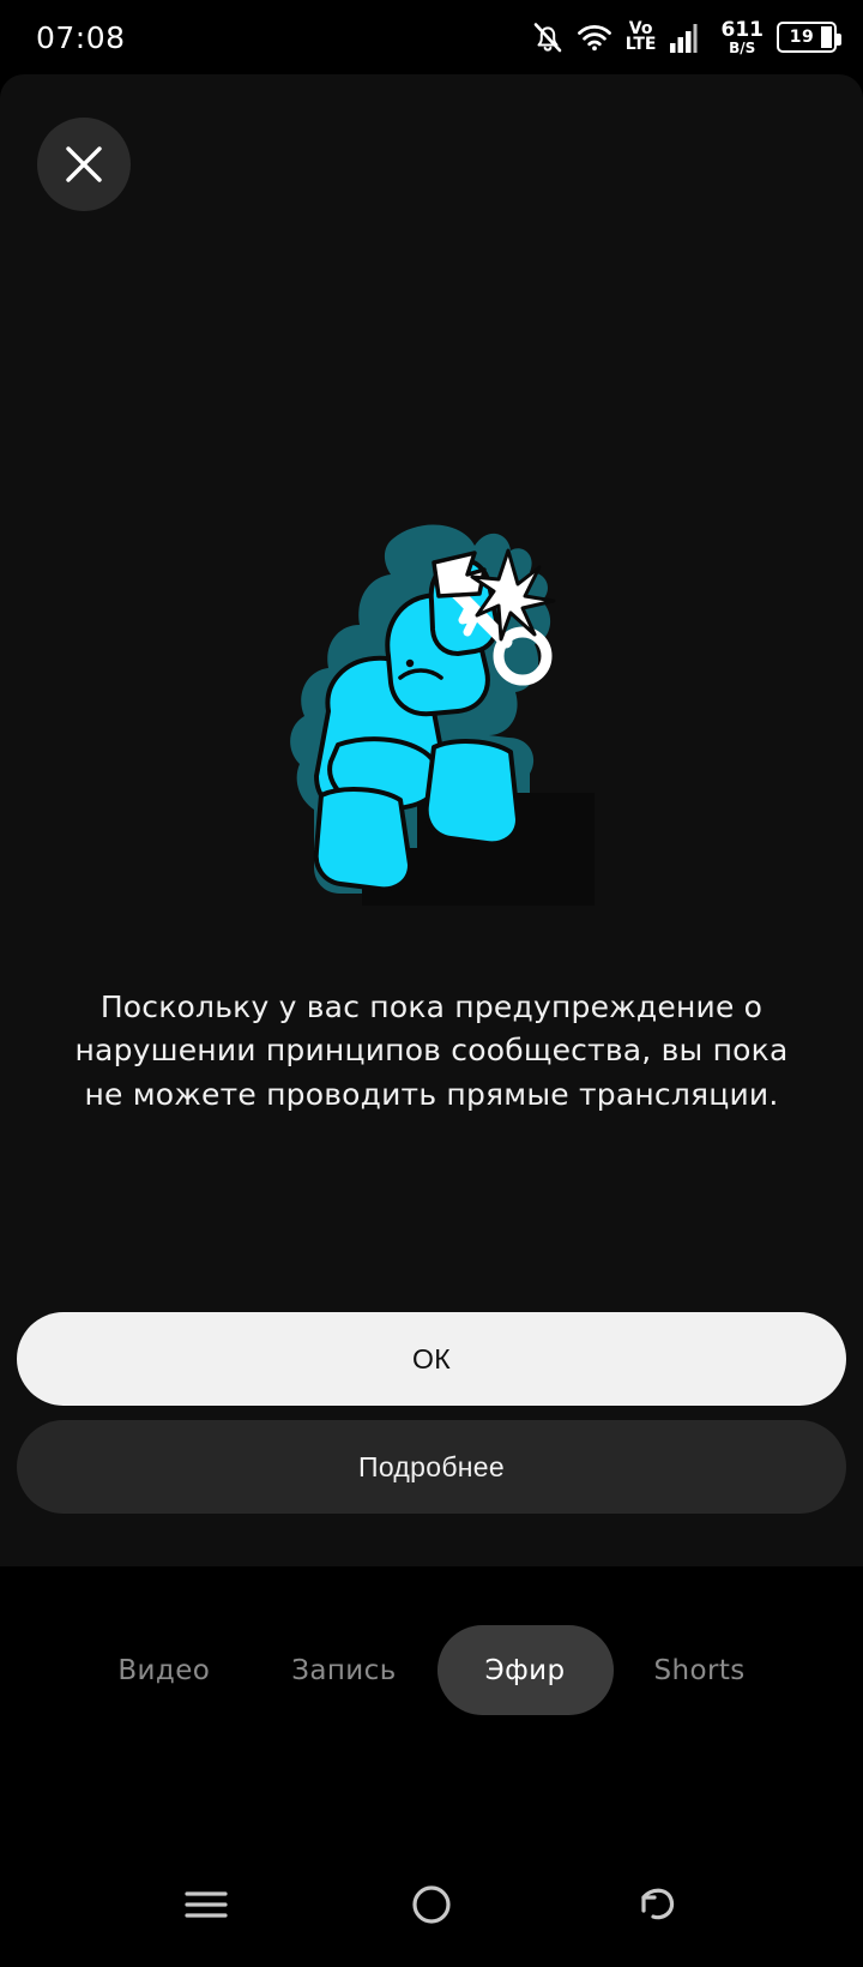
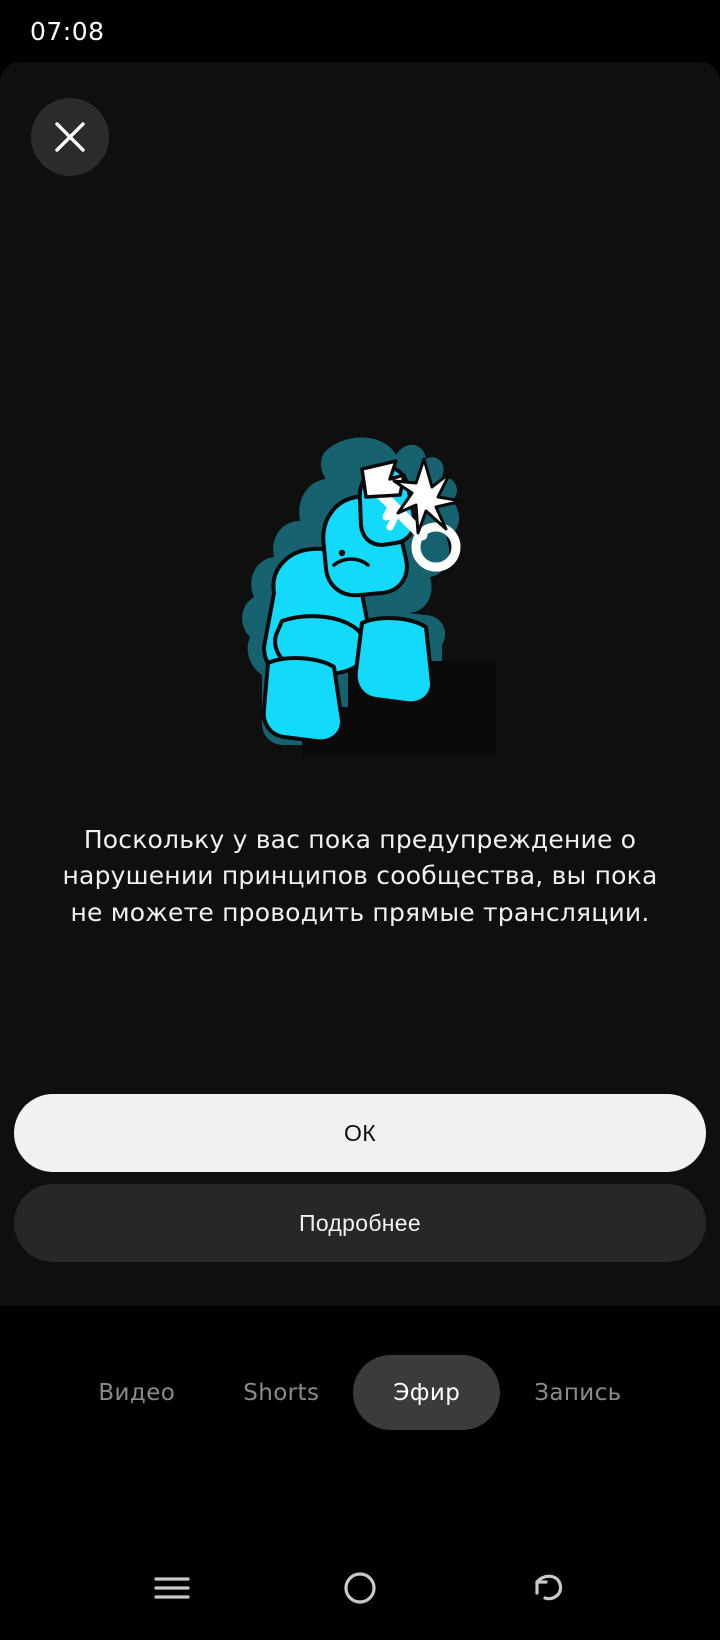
  07:08
- Vo
- LTE
- 611
- B/S
- 19
  Поскольку у вас пока предупреждение о нарушении принципов сообщества, вы пока не можете проводить прямые трансляции.
  ОК
  Подробнее
  Видео
- Запись
+ Shorts
  Эфир
- Shorts
+ Запись
